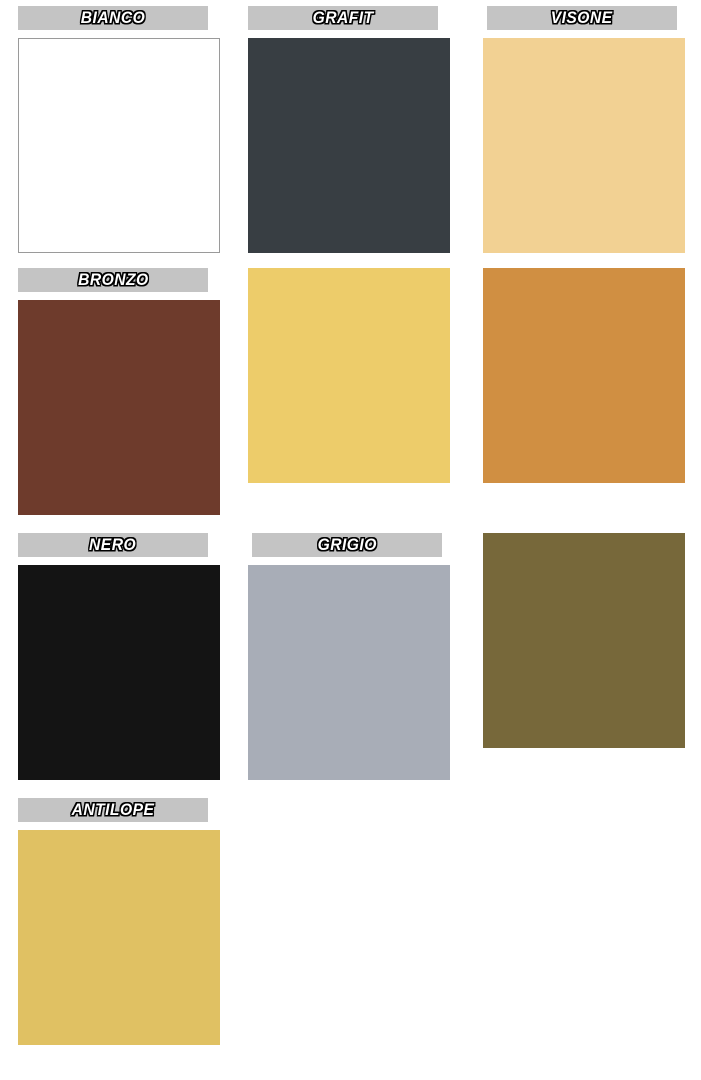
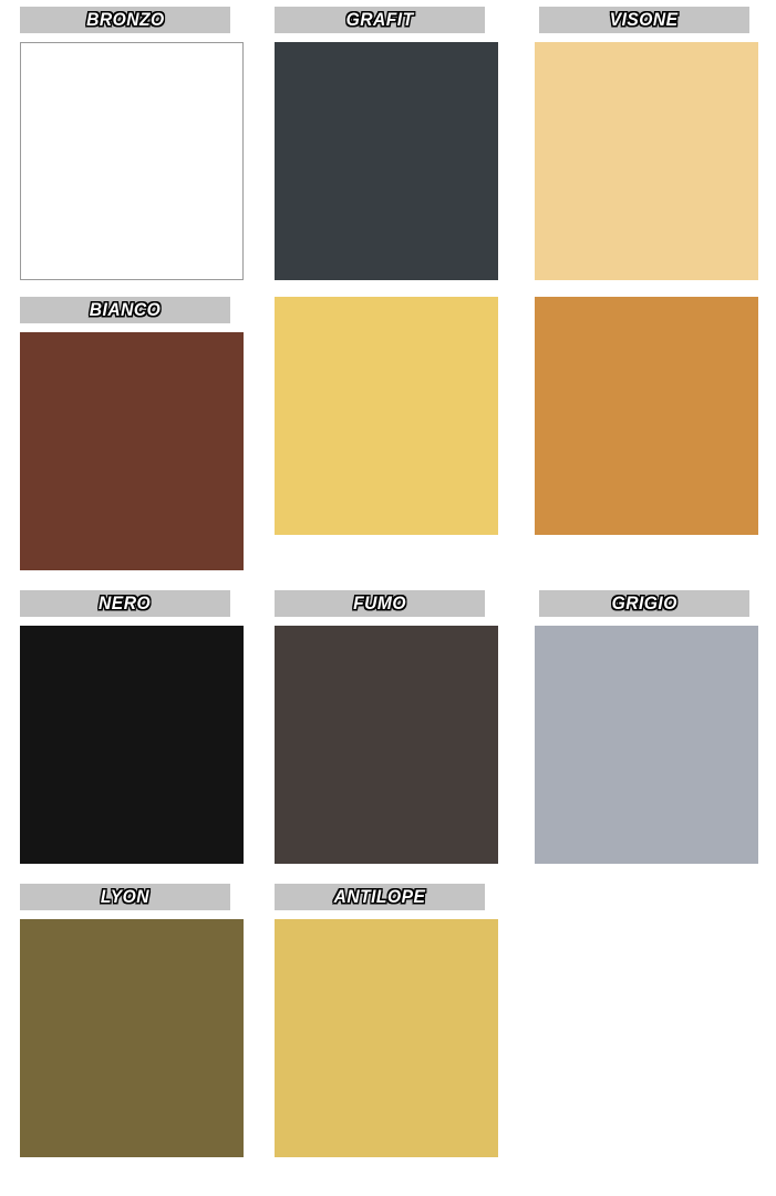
- BIANCO
+ BRONZO
  GRAFIT
  VISONE
- BRONZO
+ BIANCO
  NERO
+ FUMO
  GRIGIO
+ LYON
  ANTILOPE
